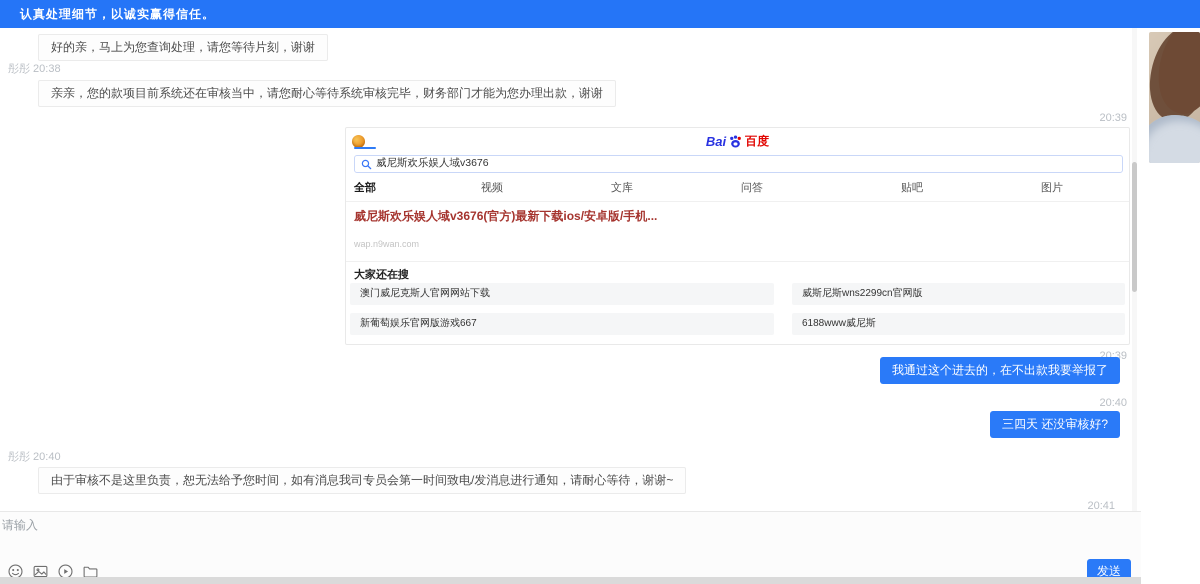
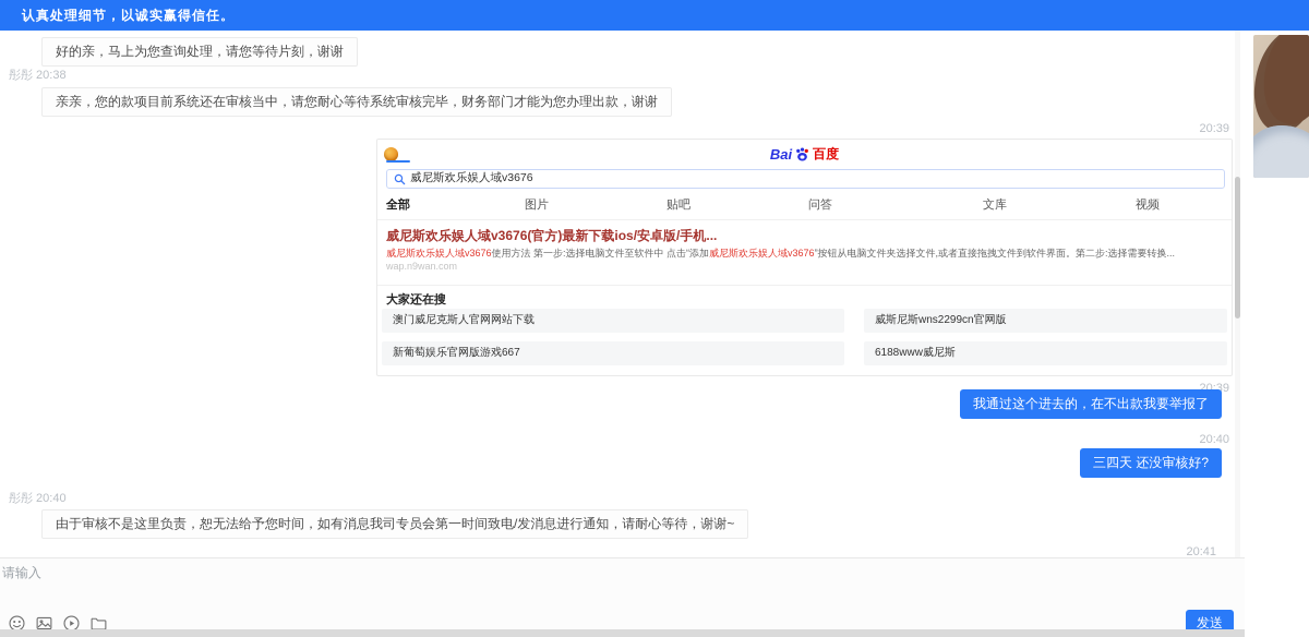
  认真处理细节，以诚实赢得信任。
  好的亲，马上为您查询处理，请您等待片刻，谢谢
  彤彤 20:38
  亲亲，您的款项目前系统还在审核当中，请您耐心等待系统审核完毕，财务部门才能为您办理出款，谢谢
  20:39
  Bai
  百度
  威尼斯欢乐娱人域v3676
  全部
- 视频
+ 图片
- 文库
+ 贴吧
  问答
- 贴吧
+ 文库
- 图片
+ 视频
  威尼斯欢乐娱人域v3676(官方)最新下载ios/安卓版/手机...
+ 威尼斯欢乐娱人域v3676使用方法 第一步:选择电脑文件至软件中 点击“添加威尼斯欢乐娱人域v3676”按钮从电脑文件夹选择文件,或者直接拖拽文件到软件界面。第二步:选择需要转换...
  wap.n9wan.com
  大家还在搜
  澳门威尼克斯人官网网站下载
  威斯尼斯wns2299cn官网版
  新葡萄娱乐官网版游戏667
  6188www威尼斯
  20:39
  我通过这个进去的，在不出款我要举报了
  20:40
  三四天 还没审核好?
  彤彤 20:40
  由于审核不是这里负责，恕无法给予您时间，如有消息我司专员会第一时间致电/发消息进行通知，请耐心等待，谢谢~
  20:41
  请输入
  发送
